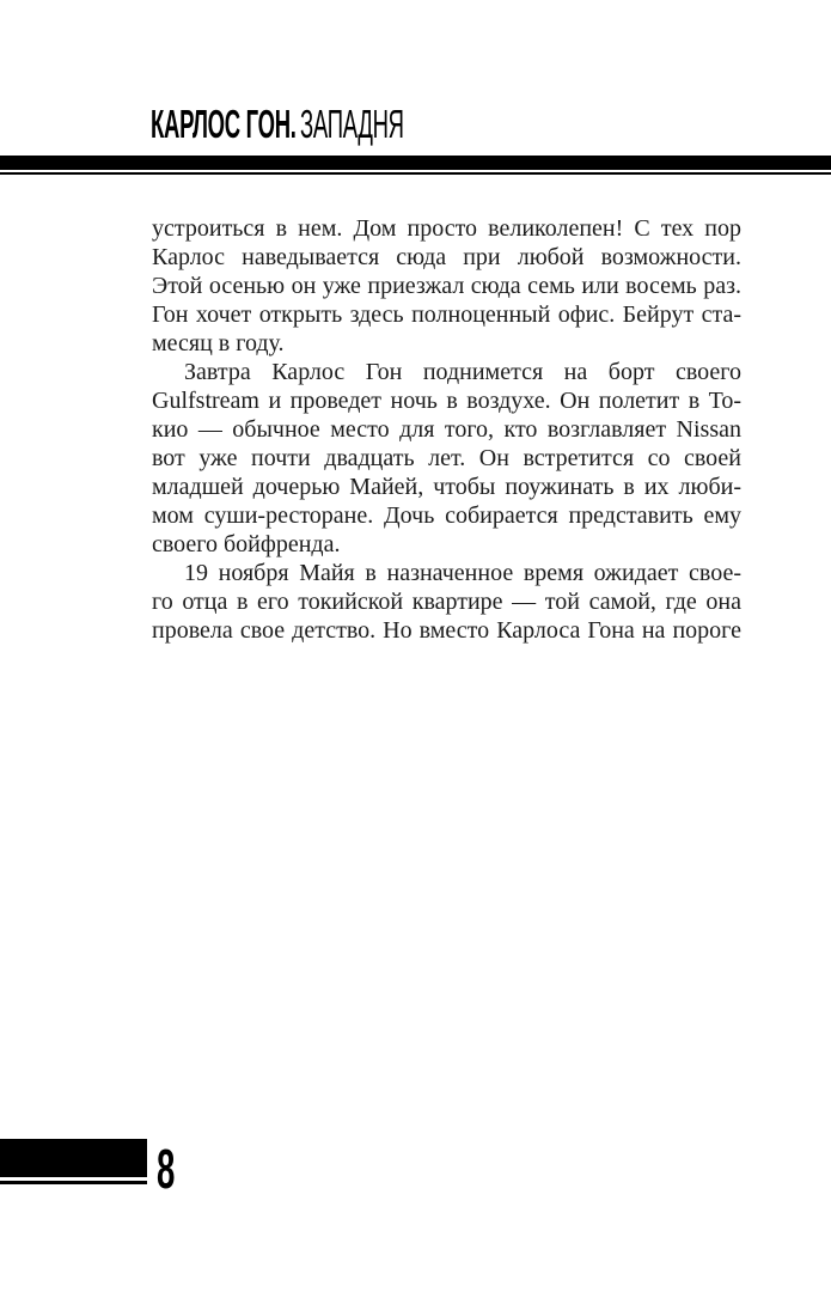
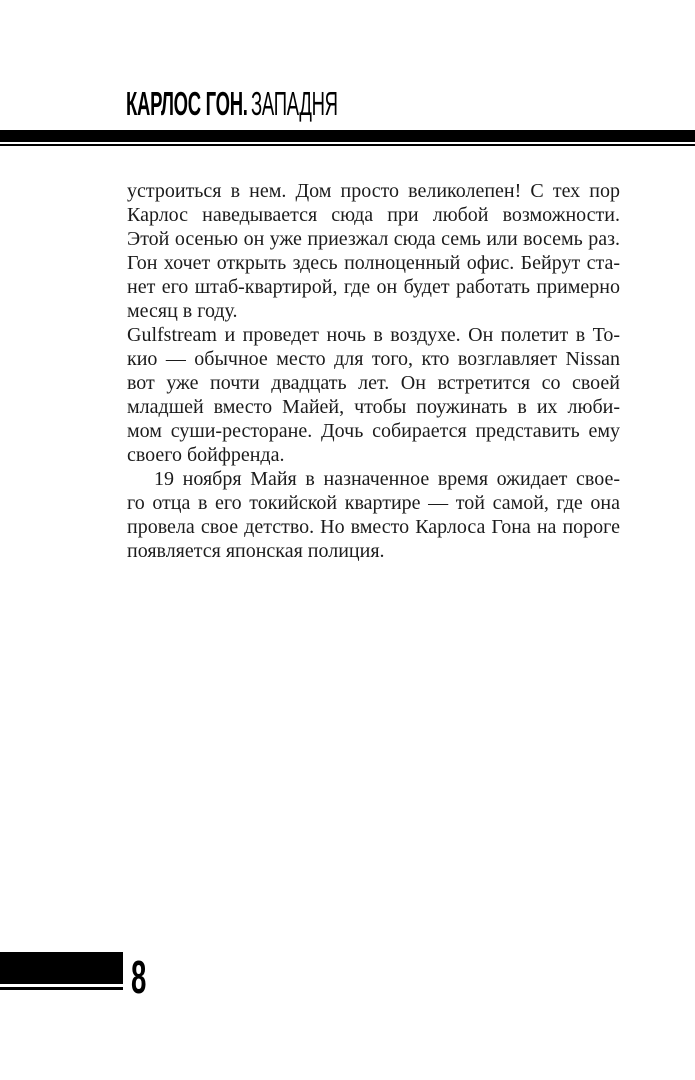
  КАРЛОС ГОН.ЗАПАДНЯ
  устроиться в нем. Дом просто великолепен! С тех пор
  Карлос наведывается сюда при любой возможности.
  Этой осенью он уже приезжал сюда семь или восемь раз.
  Гон хочет открыть здесь полноценный офис. Бейрут ста-
+ нет его штаб-квартирой, где он будет работать примерно
  месяц в году.
- Завтра Карлос Гон поднимется на борт своего
  Gulfstream и проведет ночь в воздухе. Он полетит в То-
  кио — обычное место для того, кто возглавляет Nissan
  вот уже почти двадцать лет. Он встретится со своей
- младшей дочерью Майей, чтобы поужинать в их люби-
+ младшей вместо Майей, чтобы поужинать в их люби-
  мом суши-ресторане. Дочь собирается представить ему
  своего бойфренда.
  19 ноября Майя в назначенное время ожидает свое-
  го отца в его токийской квартире — той самой, где она
  провела свое детство. Но вместо Карлоса Гона на пороге
+ появляется японская полиция.
  8
